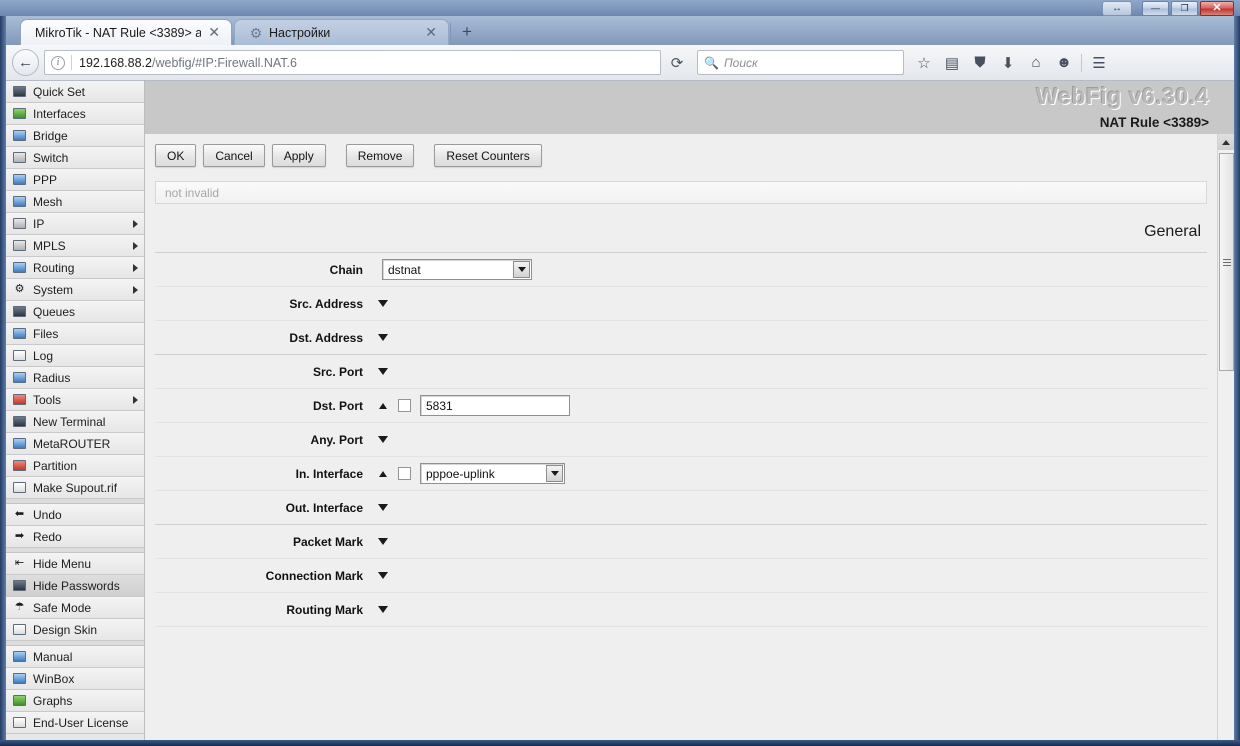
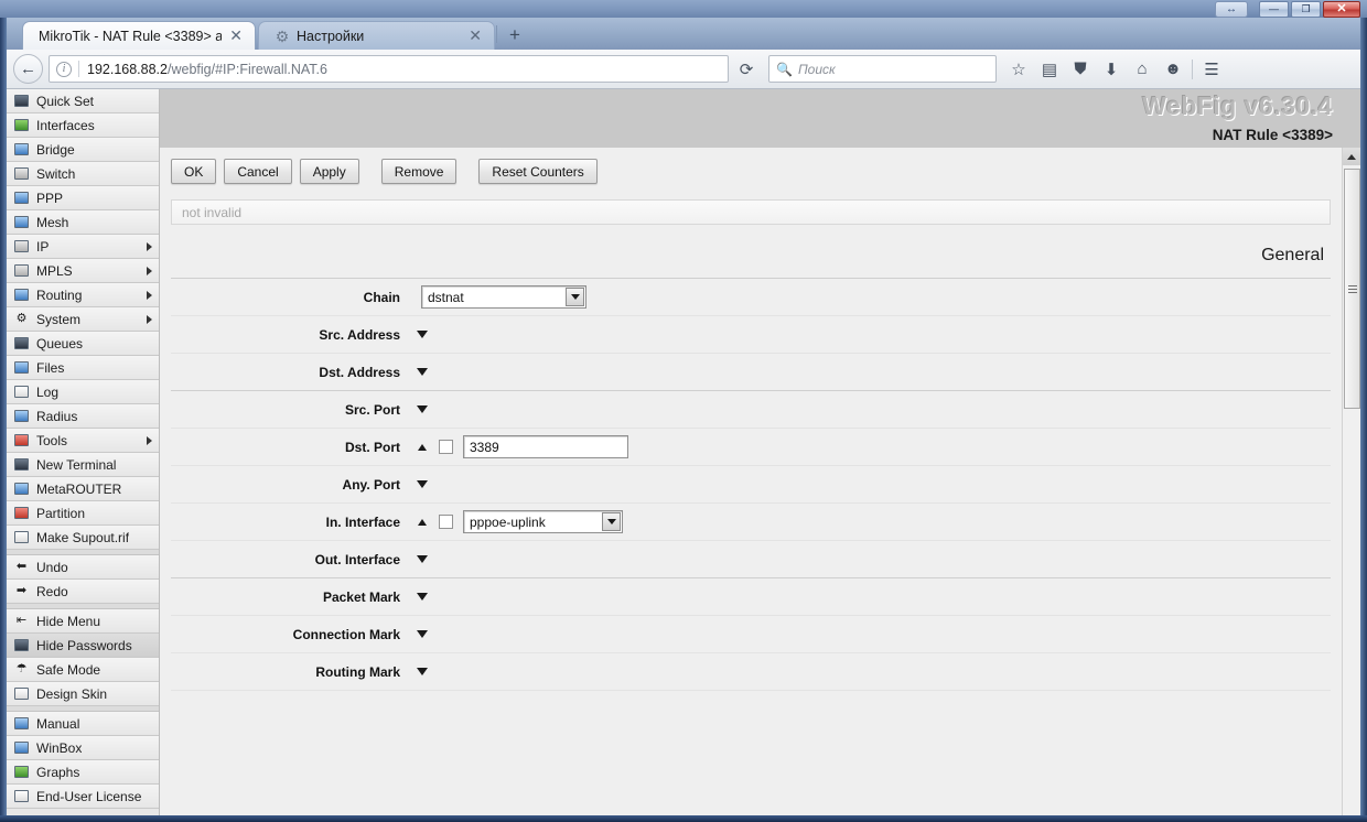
  ↔
  —
  ❐
  ✕
  MikroTik - NAT Rule <3389> a
  ✕
  ⚙
  Настройки
  ✕
  +
  ←
  i
  192.168.88.2
  /webfig/#IP:Firewall.NAT.6
  ⟳
  🔍
  Поиск
  ☆
  ▤
  ⛊
  ⬇
  ⌂
  ☻
  ☰
  Quick Set
  Interfaces
  Bridge
  Switch
  PPP
  Mesh
  IP
  MPLS
  Routing
  ⚙
  System
  Queues
  Files
  Log
  Radius
  Tools
  New Terminal
  MetaROUTER
  Partition
  Make Supout.rif
  ⬅
  Undo
  ➡
  Redo
  ⇤
  Hide Menu
  Hide Passwords
  ☂
  Safe Mode
  Design Skin
  Manual
  WinBox
  Graphs
  End-User License
  WebFig v6.30.4
  NAT Rule <3389>
  OK
  Cancel
  Apply
  Remove
  Reset Counters
  not invalid
  General
  Chain
  dstnat
  Src. Address
  Dst. Address
  Src. Port
  Dst. Port
- 5831
+ 3389
  Any. Port
  In. Interface
  pppoe-uplink
  Out. Interface
  Packet Mark
  Connection Mark
  Routing Mark
